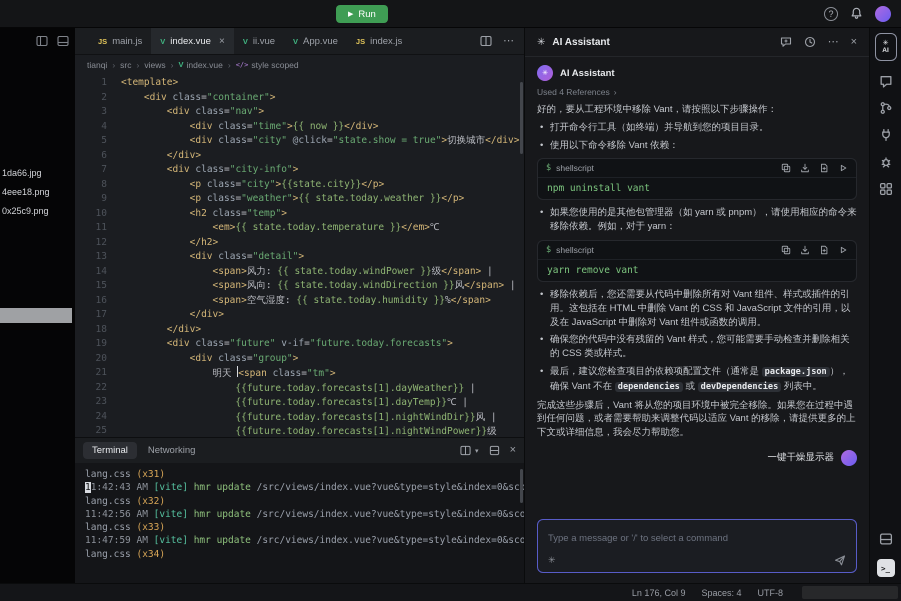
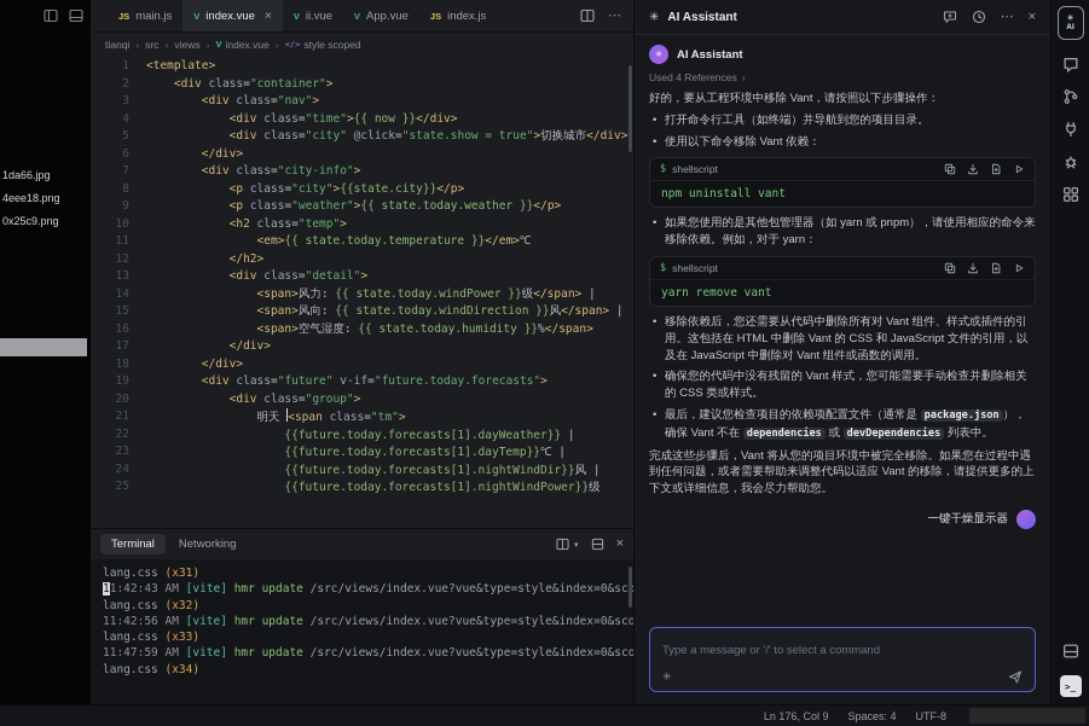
- Run
- ?
  1da66.jpg
  4eee18.png
  0x25c9.png
  JS
  main.js
  V
  index.vue
  ×
  V
  ii.vue
  V
  App.vue
  JS
  index.js
  ⋯
  tianqi
  ›
  src
  ›
  views
  ›
  V
  index.vue
  ›
  </>
  style scoped
  1
  2
  3
  4
  5
  6
  7
  8
  9
  10
  11
  12
  13
  14
  15
  16
  17
  18
  19
  20
  21
  22
  23
  24
  25
  <template>
  <div class="container">
  <div class="nav">
  <div class="time">{{ now }}</div>
  <div class="city" @click="state.show = true">切换城市</div>
  </div>
  <div class="city-info">
  <p class="city">{{state.city}}</p>
  <p class="weather">{{ state.today.weather }}</p>
  <h2 class="temp">
  <em>{{ state.today.temperature }}</em>℃
  </h2>
  <div class="detail">
  <span>风力: {{ state.today.windPower }}级</span> |
  <span>风向: {{ state.today.windDirection }}风</span> |
  <span>空气湿度: {{ state.today.humidity }}%</span>
  </div>
  </div>
  <div class="future" v-if="future.today.forecasts">
  <div class="group">
  明天 <span class="tm">
  {{future.today.forecasts[1].dayWeather}} |
  {{future.today.forecasts[1].dayTemp}}℃ |
  {{future.today.forecasts[1].nightWindDir}}风 |
  {{future.today.forecasts[1].nightWindPower}}级
  Terminal
  Networking
  ×
  lang.css (x31)
  11:42:43 AM [vite] hmr update /src/views/index.vue?vue&type=style&index=0&sc
  lang.css (x32)
  11:42:56 AM [vite] hmr update /src/views/index.vue?vue&type=style&index=0&sco
  lang.css (x33)
  11:47:59 AM [vite] hmr update /src/views/index.vue?vue&type=style&index=0&sco
  lang.css (x34)
  ✳
  AI Assistant
  ⋯
  ×
  AI Assistant
  Used 4 References
  ›
  好的，要从工程环境中移除 Vant，请按照以下步骤操作：
  打开命令行工具（如终端）并导航到您的项目目录。
  使用以下命令移除 Vant 依赖：
  $
  shellscript
  npm uninstall vant
  如果您使用的是其他包管理器（如 yarn 或 pnpm），请使用相应的命令来移除依赖。例如，对于 yarn：
  $
  shellscript
  yarn remove vant
  移除依赖后，您还需要从代码中删除所有对 Vant 组件、样式或插件的引用。这包括在 HTML 中删除 Vant 的 CSS 和 JavaScript 文件的引用，以及在 JavaScript 中删除对 Vant 组件或函数的调用。
  确保您的代码中没有残留的 Vant 样式，您可能需要手动检查并删除相关的 CSS 类或样式。
  最后，建议您检查项目的依赖项配置文件（通常是 package.json ），确保 Vant 不在 dependencies 或 devDependencies 列表中。
  完成这些步骤后，Vant 将从您的项目环境中被完全移除。如果您在过程中遇到任何问题，或者需要帮助来调整代码以适应 Vant 的移除，请提供更多的上下文或详细信息，我会尽力帮助您。
  一键干燥显示器
  Type a message or '/' to select a command
  ✳
  >_
  Ln 176, Col 9
  Spaces: 4
  UTF-8
